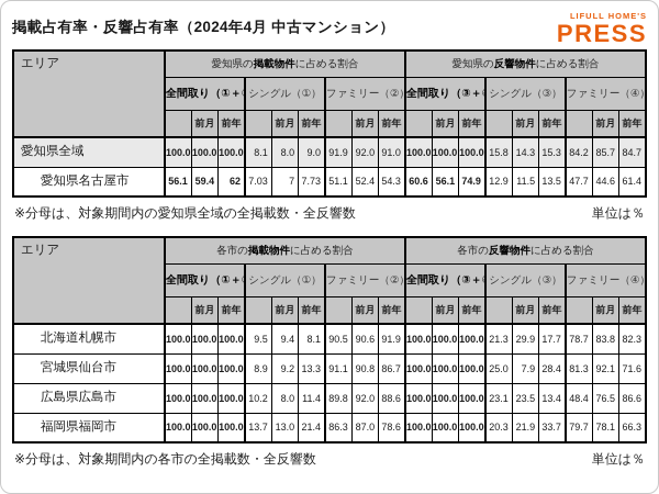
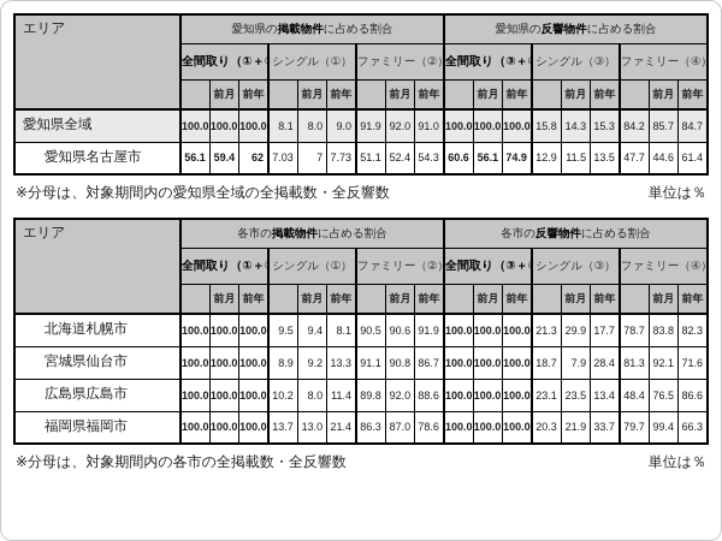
- 掲載占有率・反響占有率（2024年4月 中古マンション）
- LIFULL HOME'S
- PRESS
  エリア	愛知県の掲載物件に占める割合	愛知県の反響物件に占める割合
  全間取り（①＋	シングル（①）	ファミリー（②	全間取り（③＋	シングル（③）	ファミリー（④）
  	前月	前年		前月	前年		前月	前年		前月	前年		前月	前年		前月	前年
  愛知県全域	100.0	100.0	100.0	8.1	8.0	9.0	91.9	92.0	91.0	100.0	100.0	100.0	15.8	14.3	15.3	84.2	85.7	84.7
  愛知県名古屋市	56.1	59.4	62	7.03	7	7.73	51.1	52.4	54.3	60.6	56.1	74.9	12.9	11.5	13.5	47.7	44.6	61.4
  ※分母は、対象期間内の愛知県全域の全掲載数・全反響数
  単位は％
  エリア	各市の掲載物件に占める割合	各市の反響物件に占める割合
  全間取り（①＋	シングル（①）	ファミリー（②	全間取り（③＋	シングル（③）	ファミリー（④）
  	前月	前年		前月	前年		前月	前年		前月	前年		前月	前年		前月	前年
  北海道札幌市	100.0	100.0	100.0	9.5	9.4	8.1	90.5	90.6	91.9	100.0	100.0	100.0	21.3	29.9	17.7	78.7	83.8	82.3
- 宮城県仙台市	100.0	100.0	100.0	8.9	9.2	13.3	91.1	90.8	86.7	100.0	100.0	100.0	25.0	7.9	28.4	81.3	92.1	71.6
+ 宮城県仙台市	100.0	100.0	100.0	8.9	9.2	13.3	91.1	90.8	86.7	100.0	100.0	100.0	18.7	7.9	28.4	81.3	92.1	71.6
  広島県広島市	100.0	100.0	100.0	10.2	8.0	11.4	89.8	92.0	88.6	100.0	100.0	100.0	23.1	23.5	13.4	48.4	76.5	86.6
- 福岡県福岡市	100.0	100.0	100.0	13.7	13.0	21.4	86.3	87.0	78.6	100.0	100.0	100.0	20.3	21.9	33.7	79.7	78.1	66.3
+ 福岡県福岡市	100.0	100.0	100.0	13.7	13.0	21.4	86.3	87.0	78.6	100.0	100.0	100.0	20.3	21.9	33.7	79.7	99.4	66.3
  ※分母は、対象期間内の各市の全掲載数・全反響数
  単位は％
